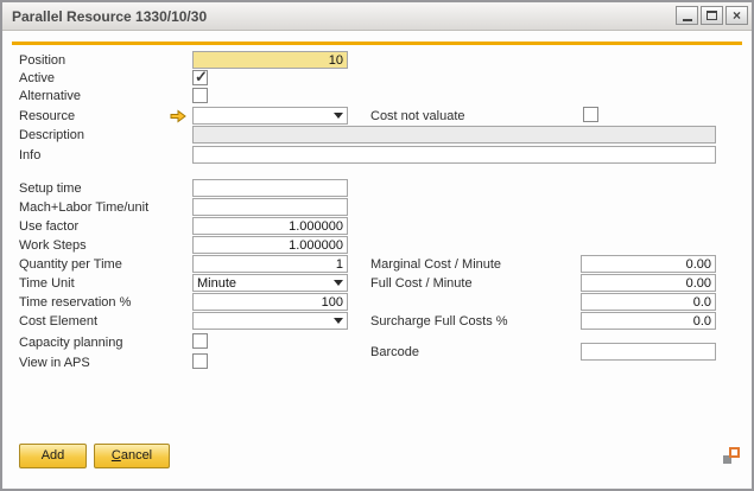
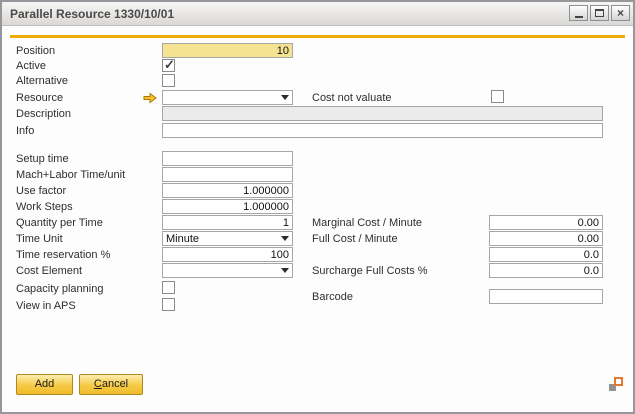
- Parallel Resource 1330/10/30
+ Parallel Resource 1330/10/01
  ×
  Position
  10
  Active
  Alternative
  Resource
  Cost not valuate
  Description
  Info
  Setup time
  Mach+Labor Time/unit
  Use factor
  1.000000
  Work Steps
  1.000000
  Quantity per Time
  1
  Marginal Cost / Minute
  0.00
  Time Unit
  Minute
  Full Cost / Minute
  0.00
  Time reservation %
  100
  0.0
  Cost Element
  Surcharge Full Costs %
  0.0
  Capacity planning
  Barcode
  View in APS
  Add
  Cancel
